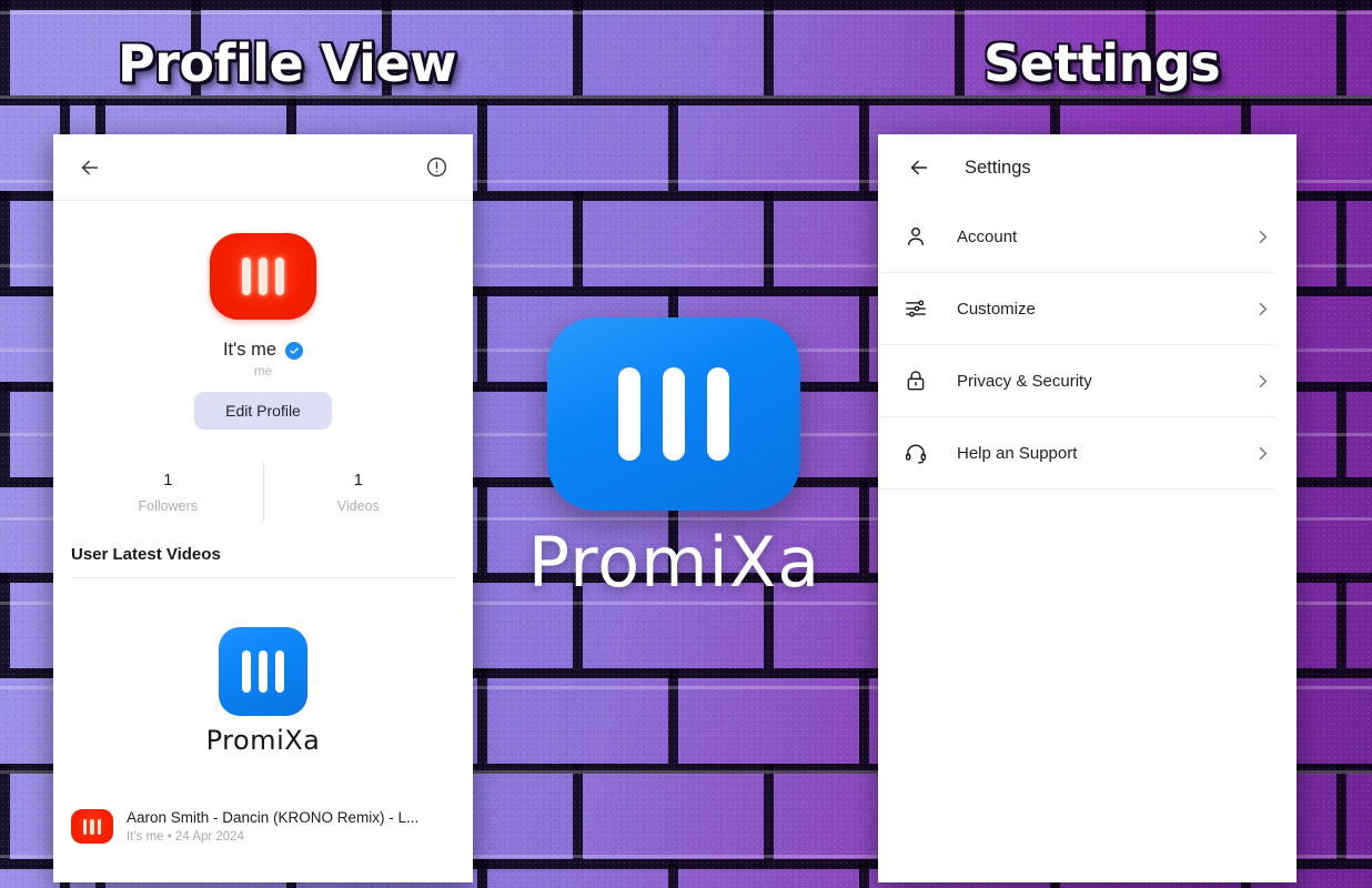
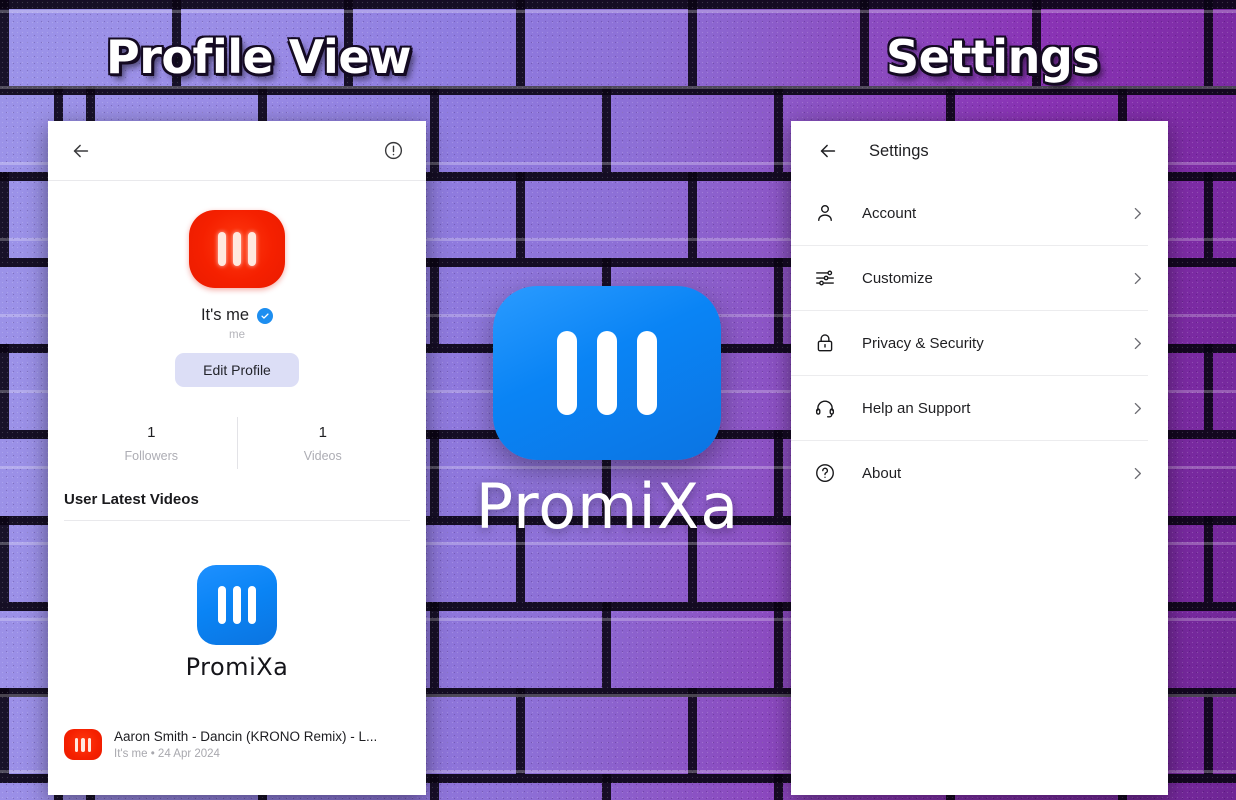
  Profile View
  Settings
  It's me
  me
  Edit Profile
  1
  Followers
  1
  Videos
  User Latest Videos
  PromiXa
  Aaron Smith - Dancin (KRONO Remix) - L...
  It's me • 24 Apr 2024
  Settings
  Account
  Customize
  Privacy & Security
  Help an Support
+ About
  PromiXa
